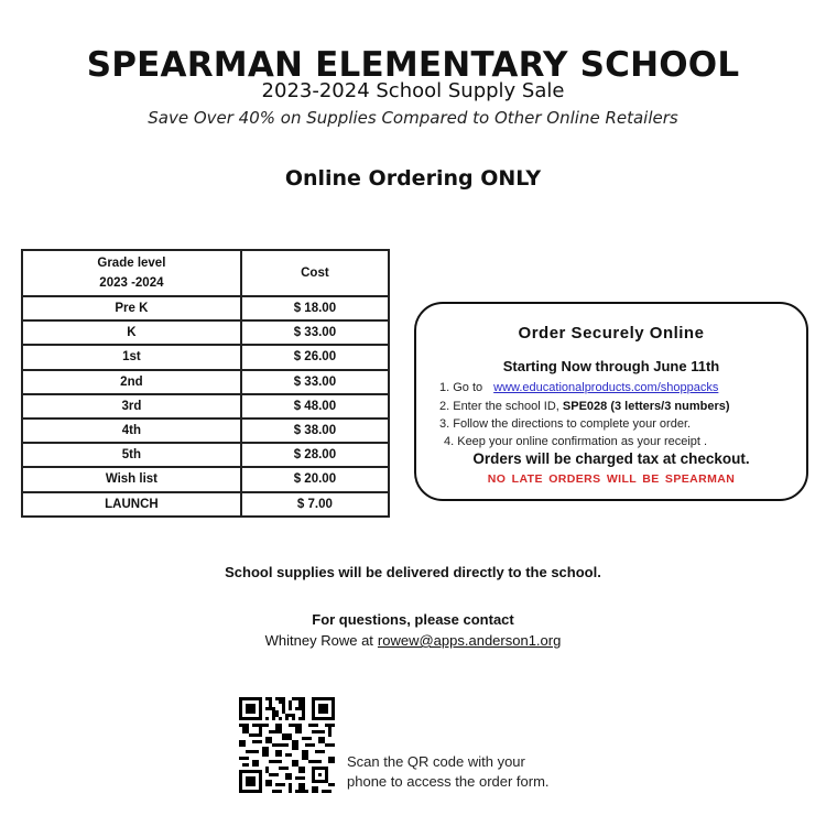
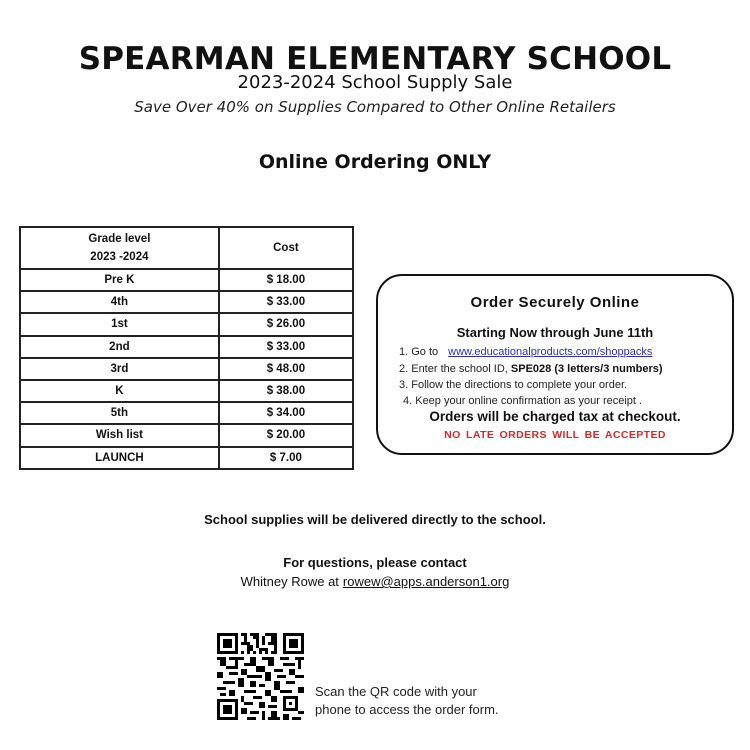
  SPEARMAN ELEMENTARY SCHOOL
  2023-2024 School Supply Sale
  Save Over 40% on Supplies Compared to Other Online Retailers
  Online Ordering ONLY
  Grade level 2023 -2024	Cost
  Pre K	$ 18.00
- K	$ 33.00
+ 4th	$ 33.00
  1st	$ 26.00
  2nd	$ 33.00
  3rd	$ 48.00
- 4th	$ 38.00
+ K	$ 38.00
- 5th	$ 28.00
+ 5th	$ 34.00
  Wish list	$ 20.00
  LAUNCH	$ 7.00
  Order Securely Online
  Starting Now through June 11th
  1. Go to www.educationalproducts.com/shoppacks
  2. Enter the school ID, SPE028 (3 letters/3 numbers)
  3. Follow the directions to complete your order.
  4. Keep your online confirmation as your receipt .
  Orders will be charged tax at checkout.
- NO LATE ORDERS WILL BE SPEARMAN
+ NO LATE ORDERS WILL BE ACCEPTED
  School supplies will be delivered directly to the school.
  For questions, please contact
  Whitney Rowe at rowew@apps.anderson1.org
  Scan the QR code with your
  phone to access the order form.
